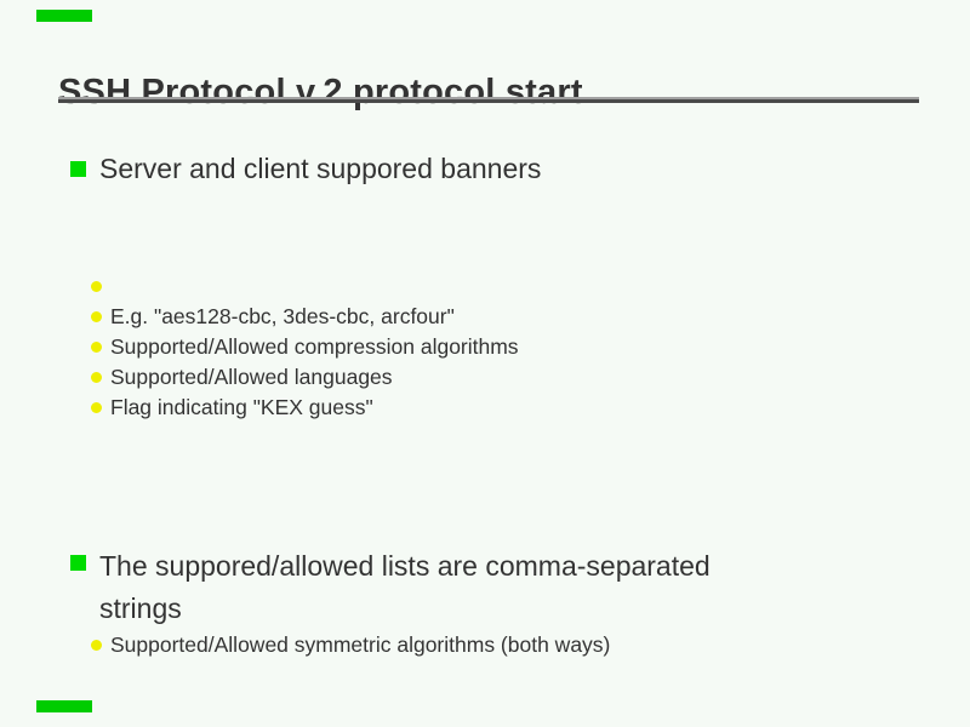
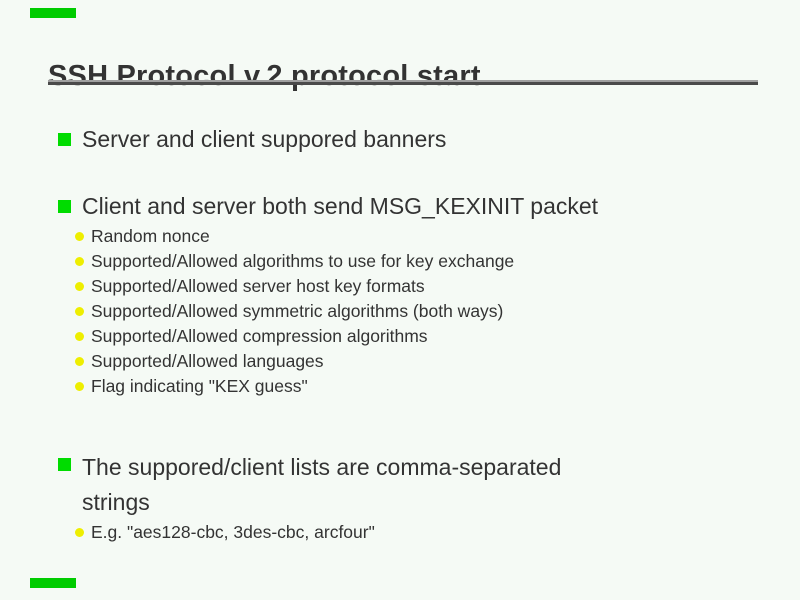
  SSH Protocol v.2 protocol start
  Server and client suppored banners
+ Client and server both send MSG_KEXINIT packet
+ Random nonce
+ Supported/Allowed algorithms to use for key exchange
+ Supported/Allowed server host key formats
- E.g. "aes128-cbc, 3des-cbc, arcfour"
+ Supported/Allowed symmetric algorithms (both ways)
  Supported/Allowed compression algorithms
  Supported/Allowed languages
  Flag indicating "KEX guess"
- The suppored/allowed lists are comma-separated strings
+ The suppored/client lists are comma-separated strings
- Supported/Allowed symmetric algorithms (both ways)
+ E.g. "aes128-cbc, 3des-cbc, arcfour"
